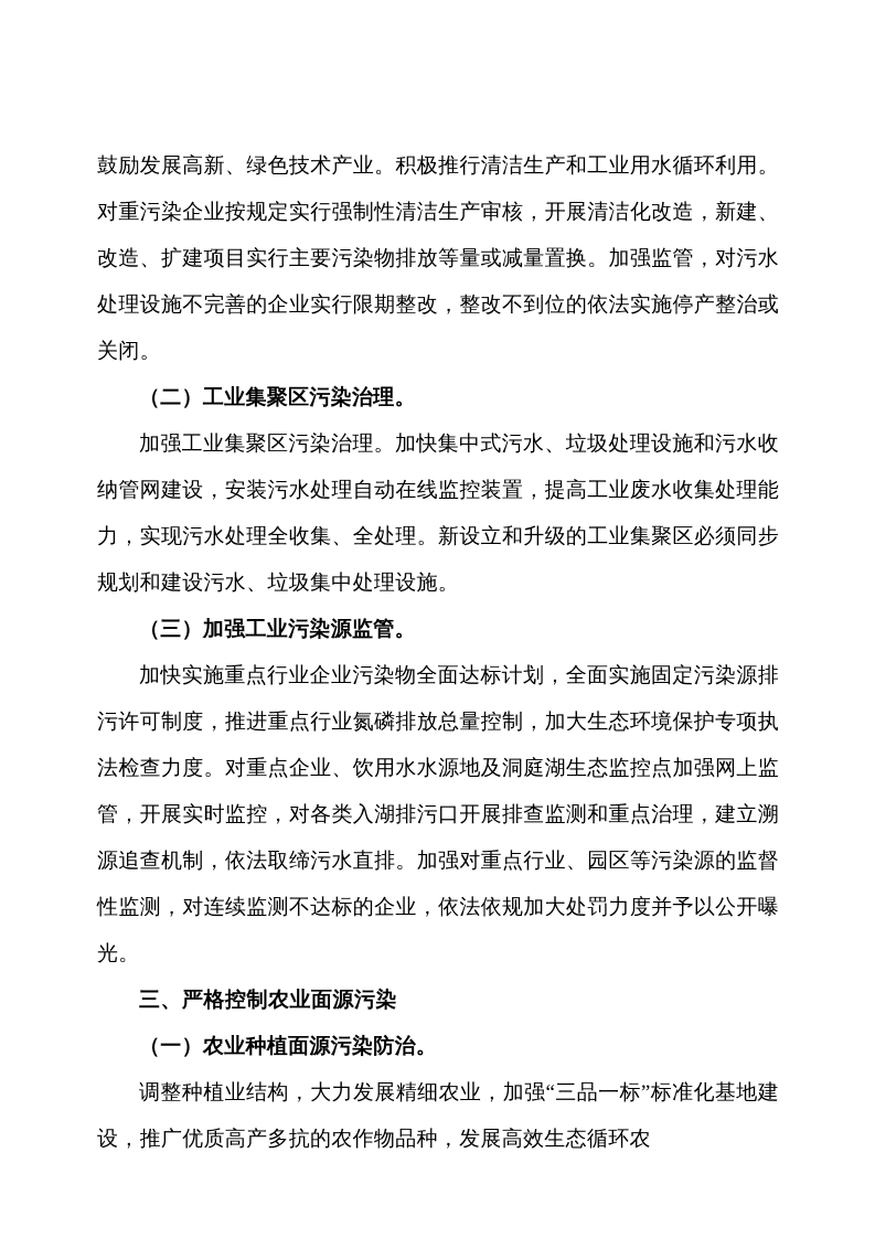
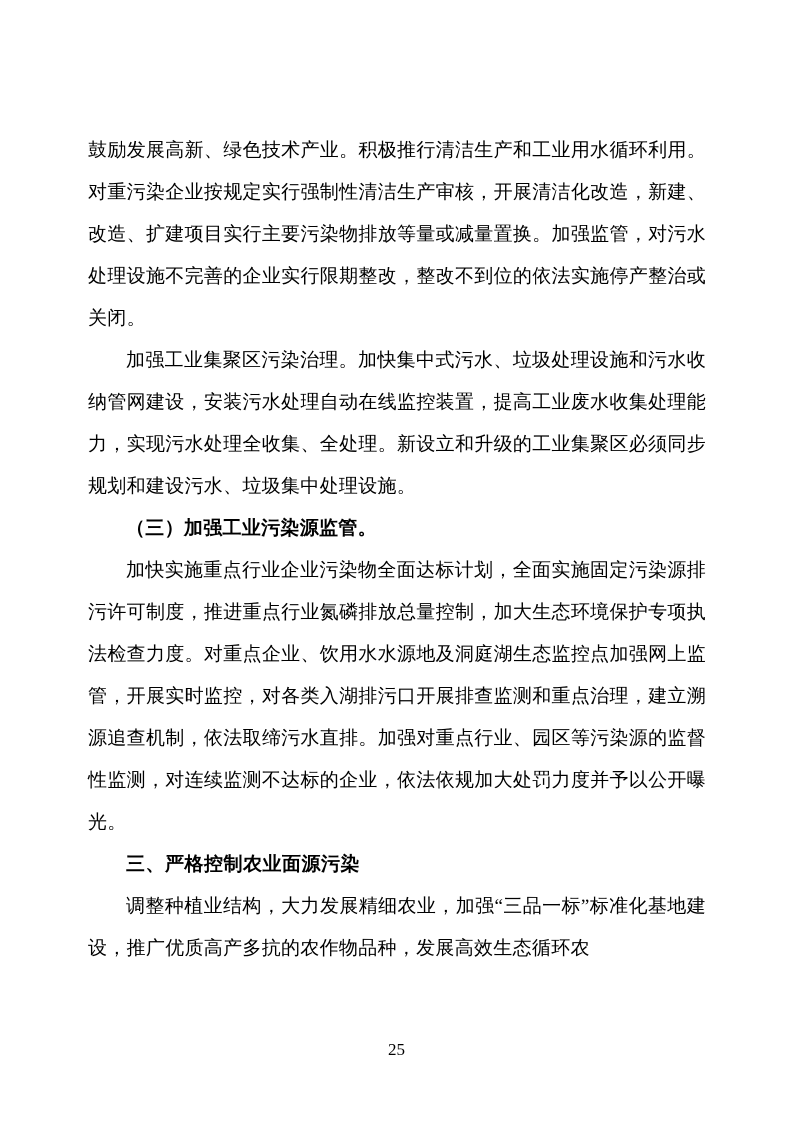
  鼓励发展高新、绿色技术产业。积极推行清洁生产和工业用水循环利用。对重污染企业按规定实行强制性清洁生产审核，开展清洁化改造，新建、改造、扩建项目实行主要污染物排放等量或减量置换。加强监管，对污水处理设施不完善的企业实行限期整改，整改不到位的依法实施停产整治或关闭。
- （二）工业集聚区污染治理。
  加强工业集聚区污染治理。加快集中式污水、垃圾处理设施和污水收纳管网建设，安装污水处理自动在线监控装置，提高工业废水收集处理能力，实现污水处理全收集、全处理。新设立和升级的工业集聚区必须同步规划和建设污水、垃圾集中处理设施。
  （三）加强工业污染源监管。
  加快实施重点行业企业污染物全面达标计划，全面实施固定污染源排污许可制度，推进重点行业氮磷排放总量控制，加大生态环境保护专项执法检查力度。对重点企业、饮用水水源地及洞庭湖生态监控点加强网上监管，开展实时监控，对各类入湖排污口开展排查监测和重点治理，建立溯源追查机制，依法取缔污水直排。加强对重点行业、园区等污染源的监督性监测，对连续监测不达标的企业，依法依规加大处罚力度并予以公开曝光。
  三、严格控制农业面源污染
- （一）农业种植面源污染防治。
  调整种植业结构，大力发展精细农业，加强“三品一标”标准化基地建设，推广优质高产多抗的农作物品种，发展高效生态循环农
+ 25
